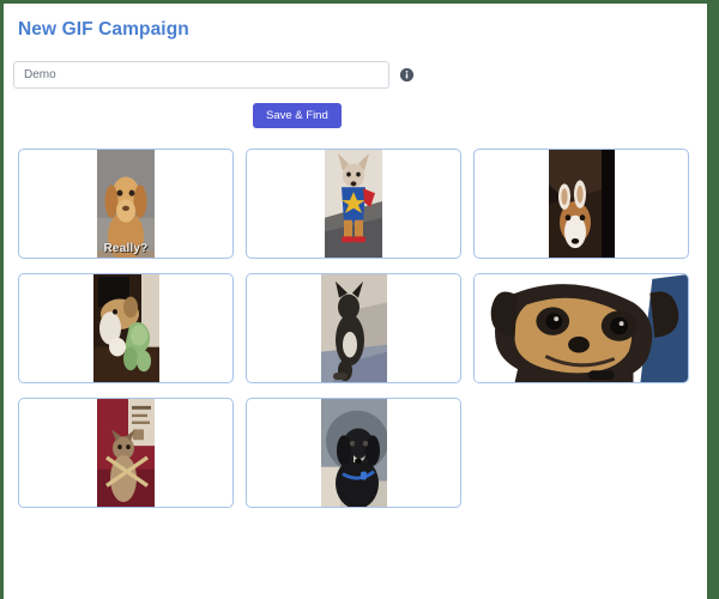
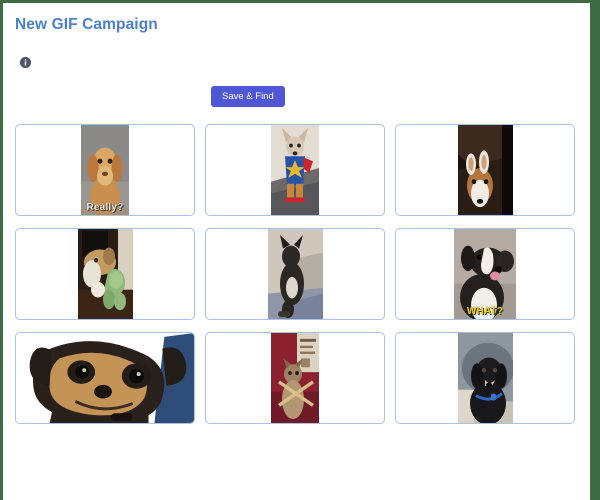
  New GIF Campaign
- Demo
  Save & Find
  Really?
+ WHAT?
